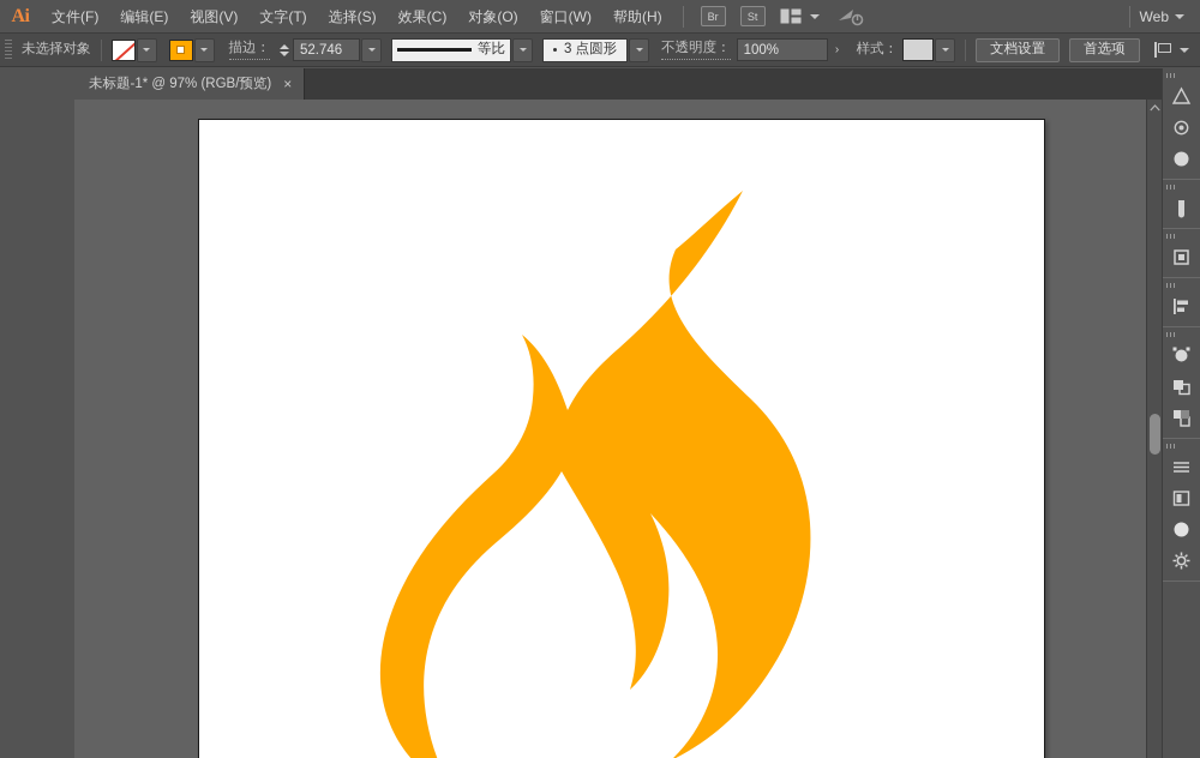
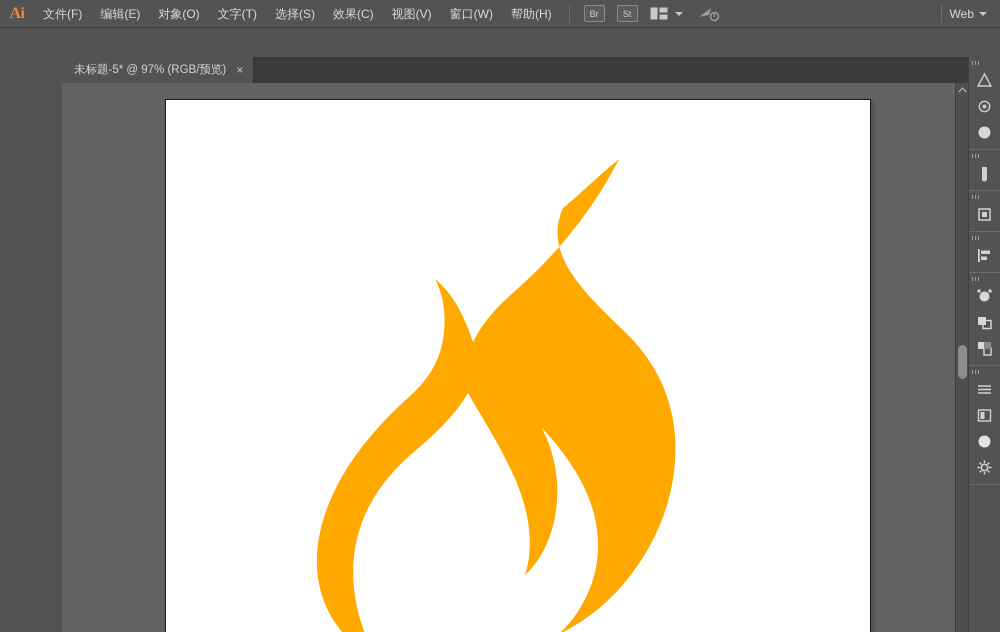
  Ai
  文件(F)
  编辑(E)
- 视图(V)
+ 对象(O)
  文字(T)
  选择(S)
  效果(C)
- 对象(O)
+ 视图(V)
  窗口(W)
  帮助(H)
  Br
  St
  Web
- 未选择对象
- 描边：
- 52.746
- 等比
- 3 点圆形
- 不透明度：
- 100%
- ›
- 样式：
- 文档设置
- 首选项
- 未标题-1* @ 97% (RGB/预览)
+ 未标题-5* @ 97% (RGB/预览)
  ×
